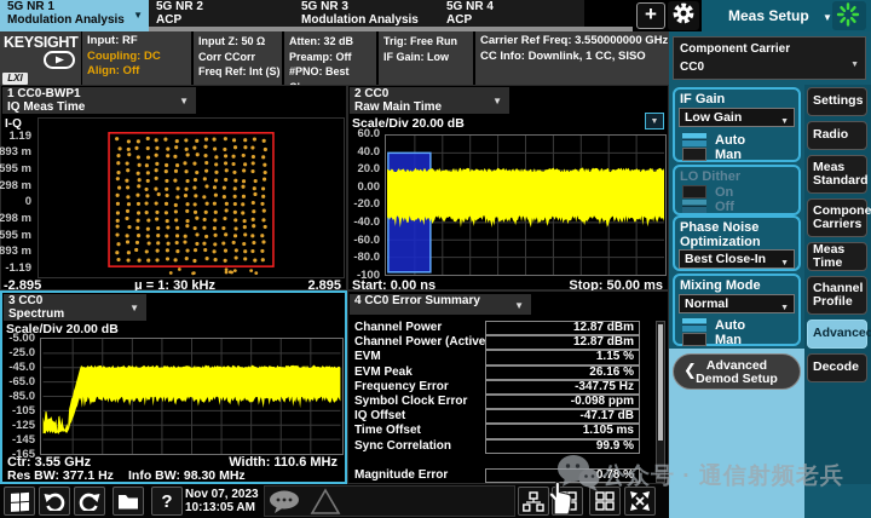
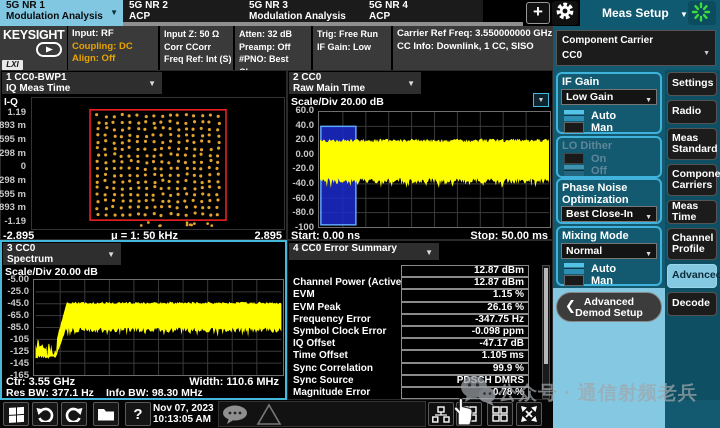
  5G NR 1
  Modulation Analysis
  ▼
  5G NR 2
  ACP
  5G NR 3
  Modulation Analysis
  5G NR 4
  ACP
  +
  Meas Setup ▼
  KEYSIGHT
  LXI
  Input: RF
  Coupling: DC
  Align: Off
  Input Z: 50 Ω
  Corr CCorr
  Freq Ref: Int (S)
  Atten: 32 dB
  Preamp: Off
  Trig: Free Run
  IF Gain: Low
  Carrier Ref Freq: 3.550000000 GHz
  CC Info: Downlink, 1 CC, SISO
  Component Carrier
  CC0
  1 CC0-BWP1
  IQ Meas Time
  ▼
  I-Q
  1.19
  893 m
  595 m
  298 m
  0
  298 m
  595 m
  893 m
  -1.19
  -2.895
- μ = 1: 30 kHz
+ μ = 1: 50 kHz
  2.895
  2 CC0
  Raw Main Time
  ▼
  Scale/Div 20.00 dB
  60.0
  40.0
  20.0
  0.00
  -20.0
  -40.0
  -60.0
  -80.0
  -100
  Start: 0.00 ns
  Stop: 50.00 ms
  3 CC0
  Spectrum
  ▼
  Scale/Div 20.00 dB
  -5.00
  -25.0
  -45.0
  -65.0
  -85.0
  -105
  -125
  -145
  -165
  Ctr: 3.55 GHz
  Width: 110.6 MHz
  Res BW: 377.1 Hz
  Info BW: 98.30 MHz
  4 CC0 Error Summary
  ▼
- Channel Power
  12.87 dBm
  Channel Power (Active
  12.87 dBm
  EVM
  1.15 %
  EVM Peak
  26.16 %
  Frequency Error
  -347.75 Hz
  Symbol Clock Error
  -0.098 ppm
  IQ Offset
  -47.17 dB
  Time Offset
  1.105 ms
  Sync Correlation
  99.9 %
+ Sync Source
+ PDSCH DMRS
  Magnitude Error
  0.78 %
  IF Gain
  Low Gain
  Auto
  Man
  LO Dither
  On
  Off
  Phase Noise Optimization
  Best Close-In
  Mixing Mode
  Normal
  Auto
  Man
  ❮
  Advanced
  Demod Setup
  Settings
  Radio
  Meas Standard
  Compone Carriers
  Meas Time
  Channel Profile
  Advanced
  Decode
  ?
  Nov 07, 2023
  10:13:05 AM
  公众号 · 通信射频老兵
